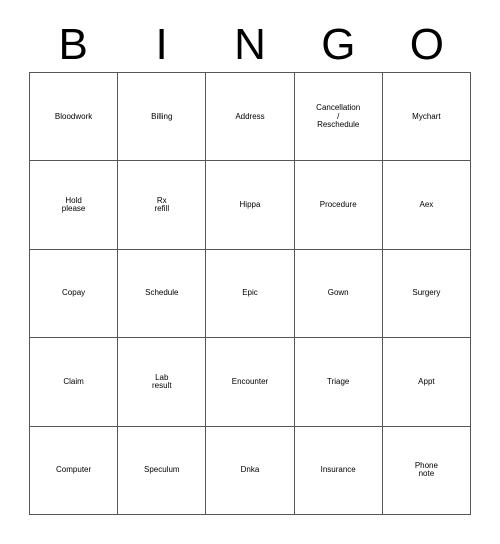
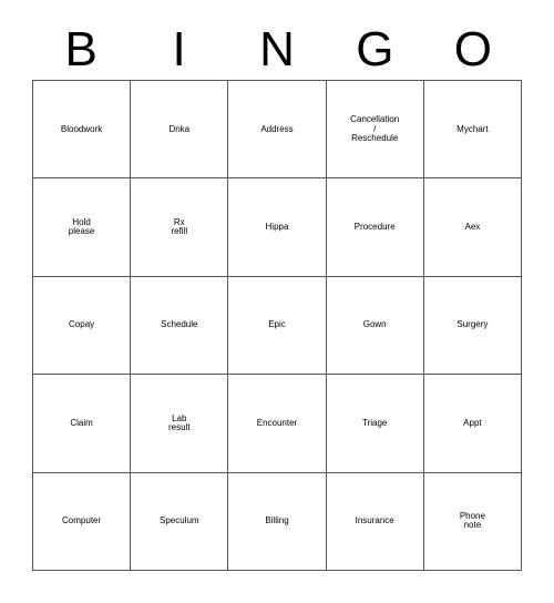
  B
  I
  N
  G
  O
  Bloodwork
- Billing
+ Dnka
  Address
  Cancellation
  /
  Reschedule
  Mychart
  Hold
  please
  Rx
  refill
  Hippa
  Procedure
  Aex
  Copay
  Schedule
  Epic
  Gown
  Surgery
  Claim
  Lab
  result
  Encounter
  Triage
  Appt
  Computer
  Speculum
- Dnka
+ Billing
  Insurance
  Phone
  note
